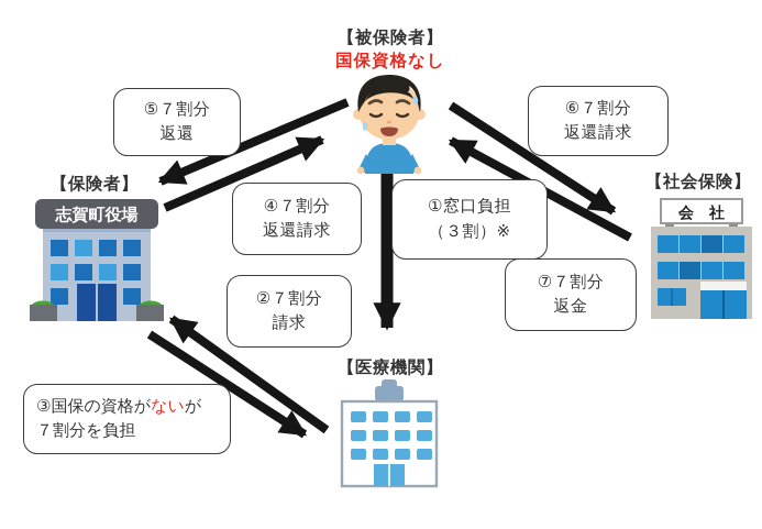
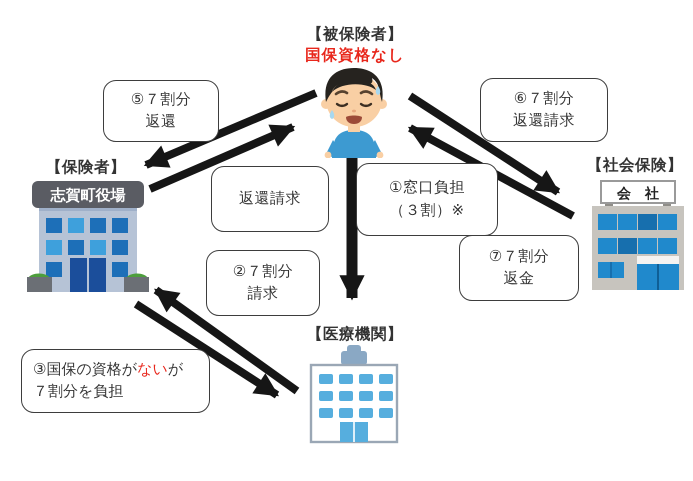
  【被保険者】
  国保資格なし
  【保険者】
  志賀町役場
  【社会保険】
  会 社
  【医療機関】
  ⑤７割分
  返還
  ⑥７割分
  返還請求
- ④７割分
  返還請求
  ①窓口負担
  （３割）※
  ⑦７割分
  返金
  ②７割分
  請求
  ③国保の資格がないが
  ７割分を負担
